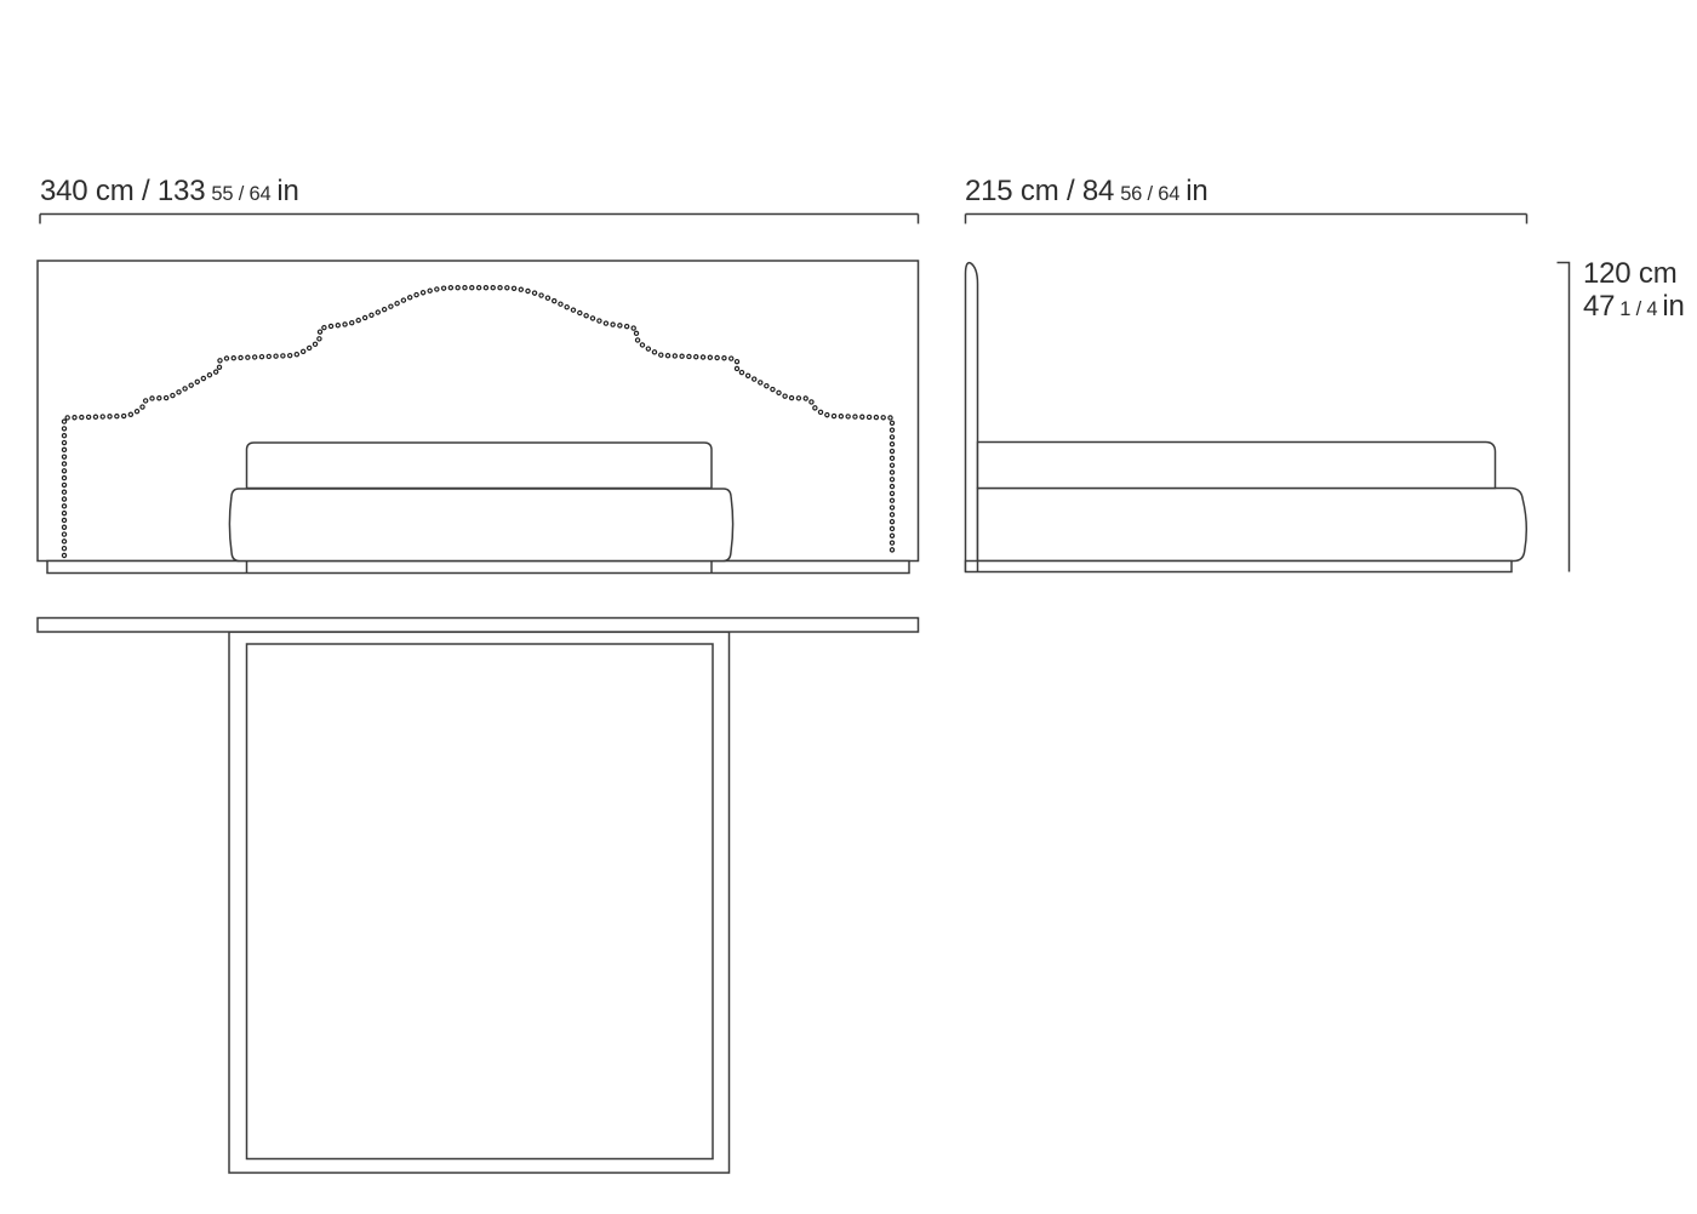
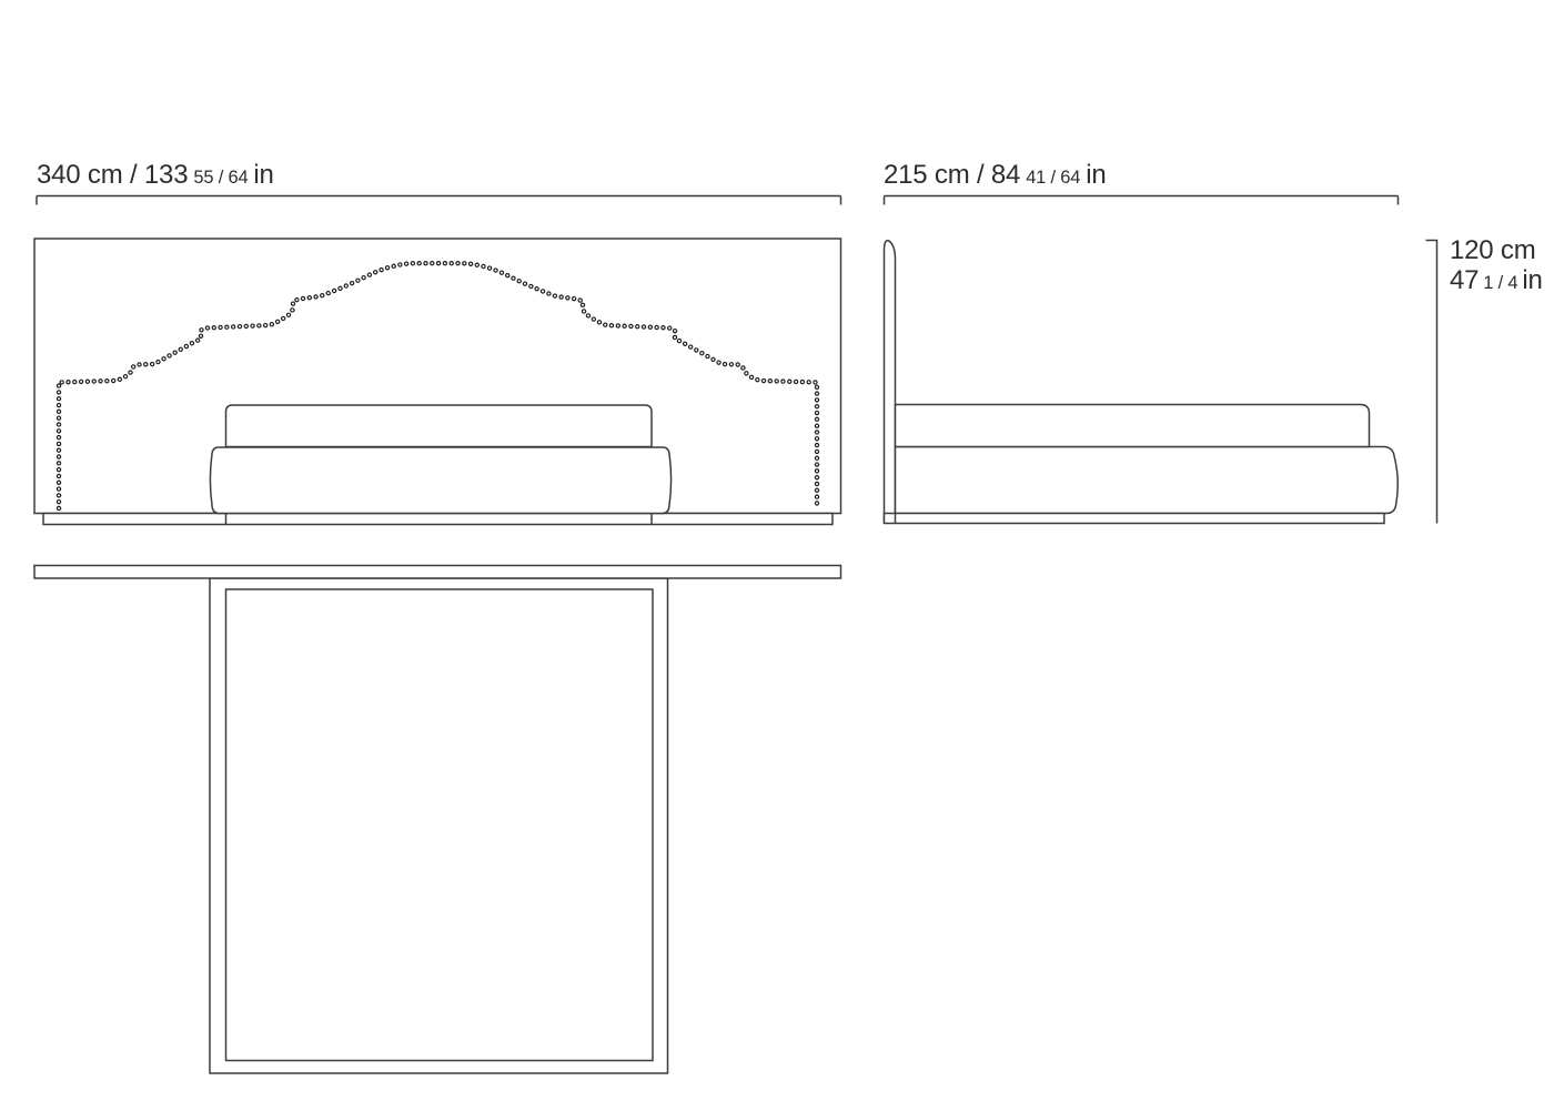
  340 cm / 133 55 / 64 in
- 215 cm / 84 56 / 64 in
+ 215 cm / 84 41 / 64 in
  120 cm
  47 1 / 4 in
